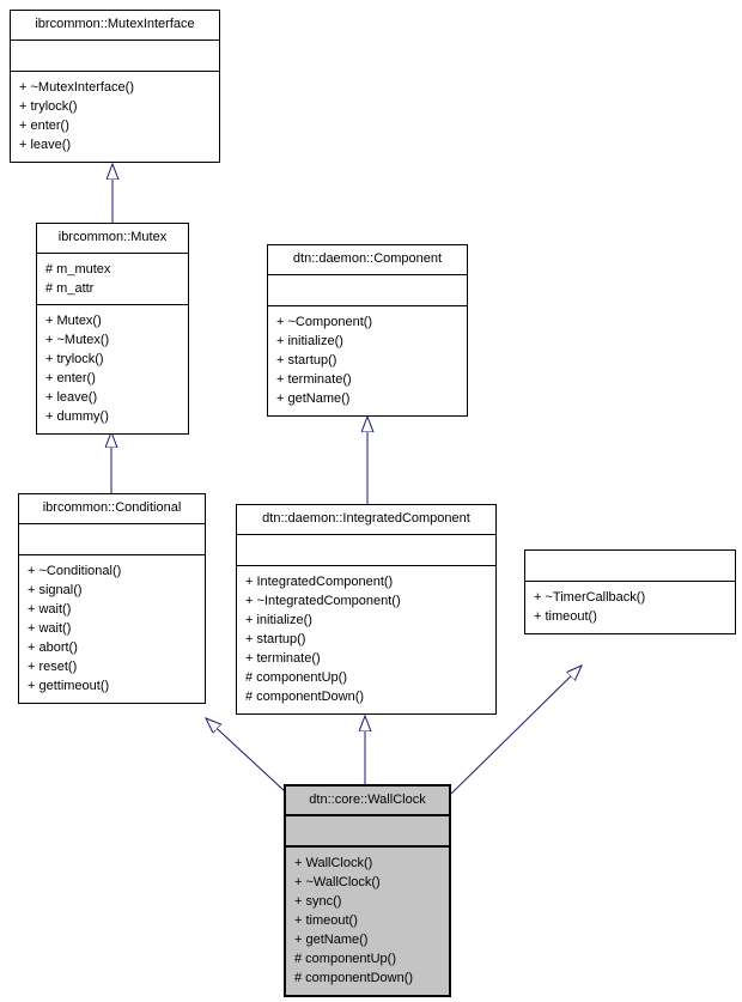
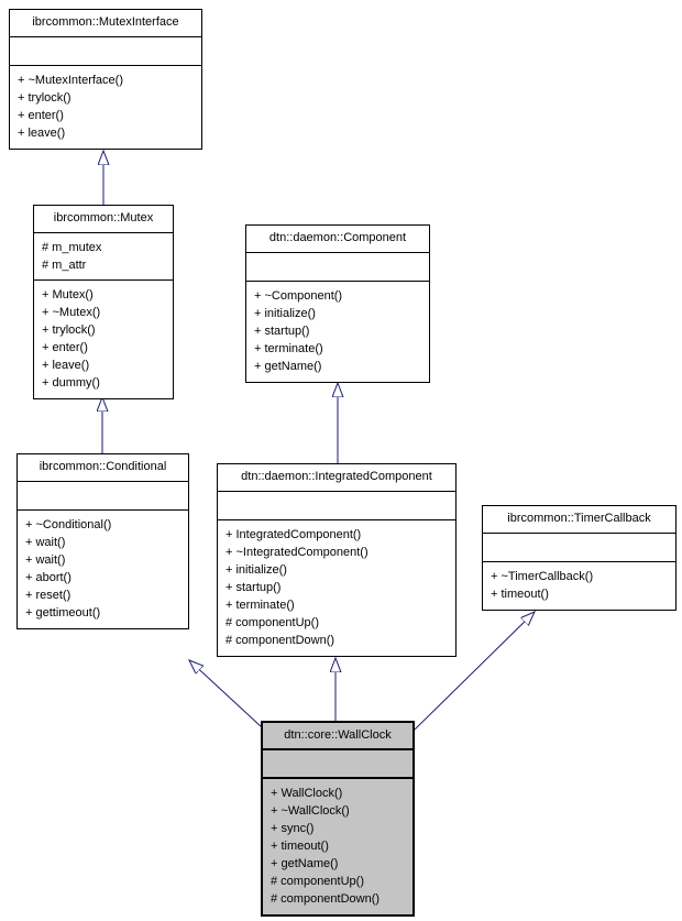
  ibrcommon::MutexInterface
  + ~MutexInterface()
  + trylock()
  + enter()
  + leave()
  ibrcommon::Mutex
  # m_mutex
  # m_attr
  + Mutex()
  + ~Mutex()
  + trylock()
  + enter()
  + leave()
  + dummy()
  dtn::daemon::Component
  + ~Component()
  + initialize()
  + startup()
  + terminate()
  + getName()
  ibrcommon::Conditional
  + ~Conditional()
- + signal()
  + wait()
  + wait()
  + abort()
  + reset()
  + gettimeout()
  dtn::daemon::IntegratedComponent
  + IntegratedComponent()
  + ~IntegratedComponent()
  + initialize()
  + startup()
  + terminate()
  # componentUp()
  # componentDown()
+ ibrcommon::TimerCallback
  + ~TimerCallback()
  + timeout()
  dtn::core::WallClock
  + WallClock()
  + ~WallClock()
  + sync()
  + timeout()
  + getName()
  # componentUp()
  # componentDown()
